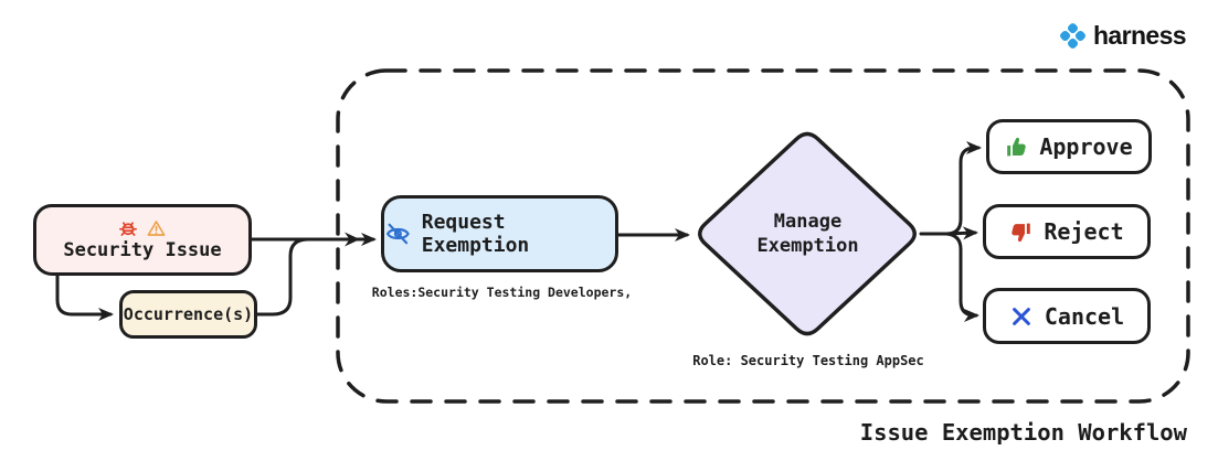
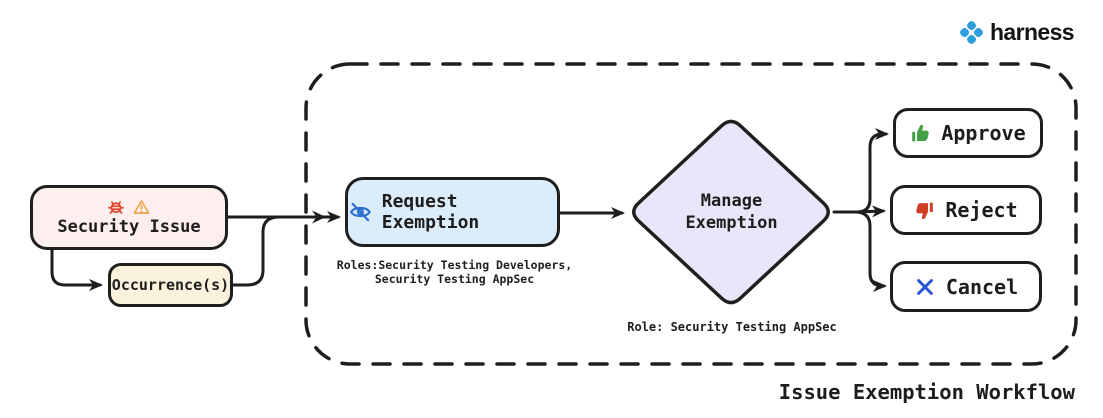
  harness
  Security Issue
  Occurrence(s)
  Request Exemption
  Roles:Security Testing Developers,
+ Security Testing AppSec
  Manage
  Exemption
  Role: Security Testing AppSec
  Approve
  Reject
  Cancel
  Issue Exemption Workflow
